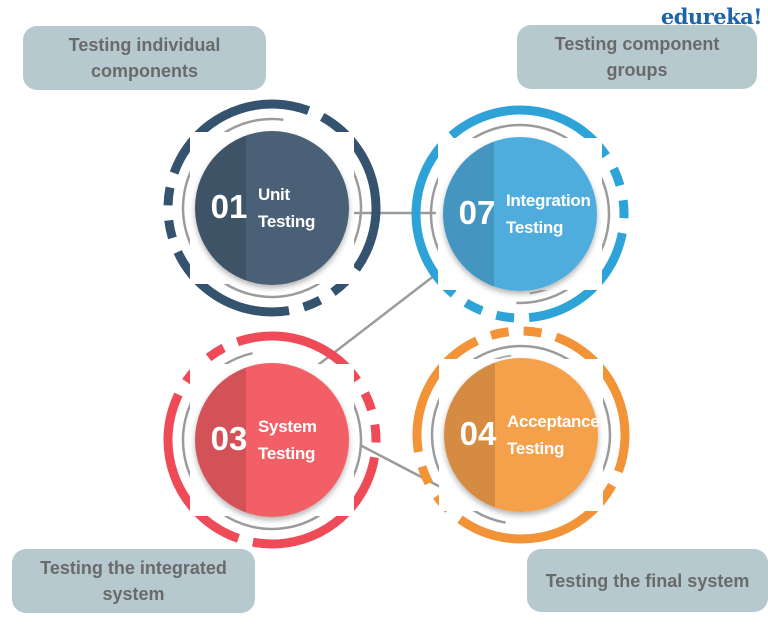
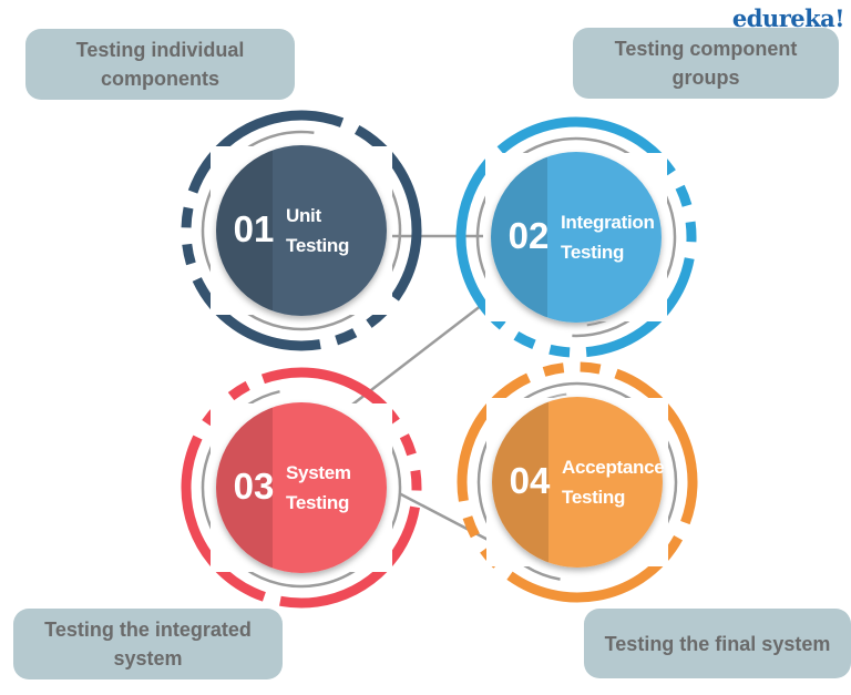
  edureka!
  Testing individual components
  Testing component groups
  Testing the integrated system
  Testing the final system
  01
  Unit Testing
- 07
+ 02
  Integration Testing
  03
  System Testing
  04
  Acceptance Testing
